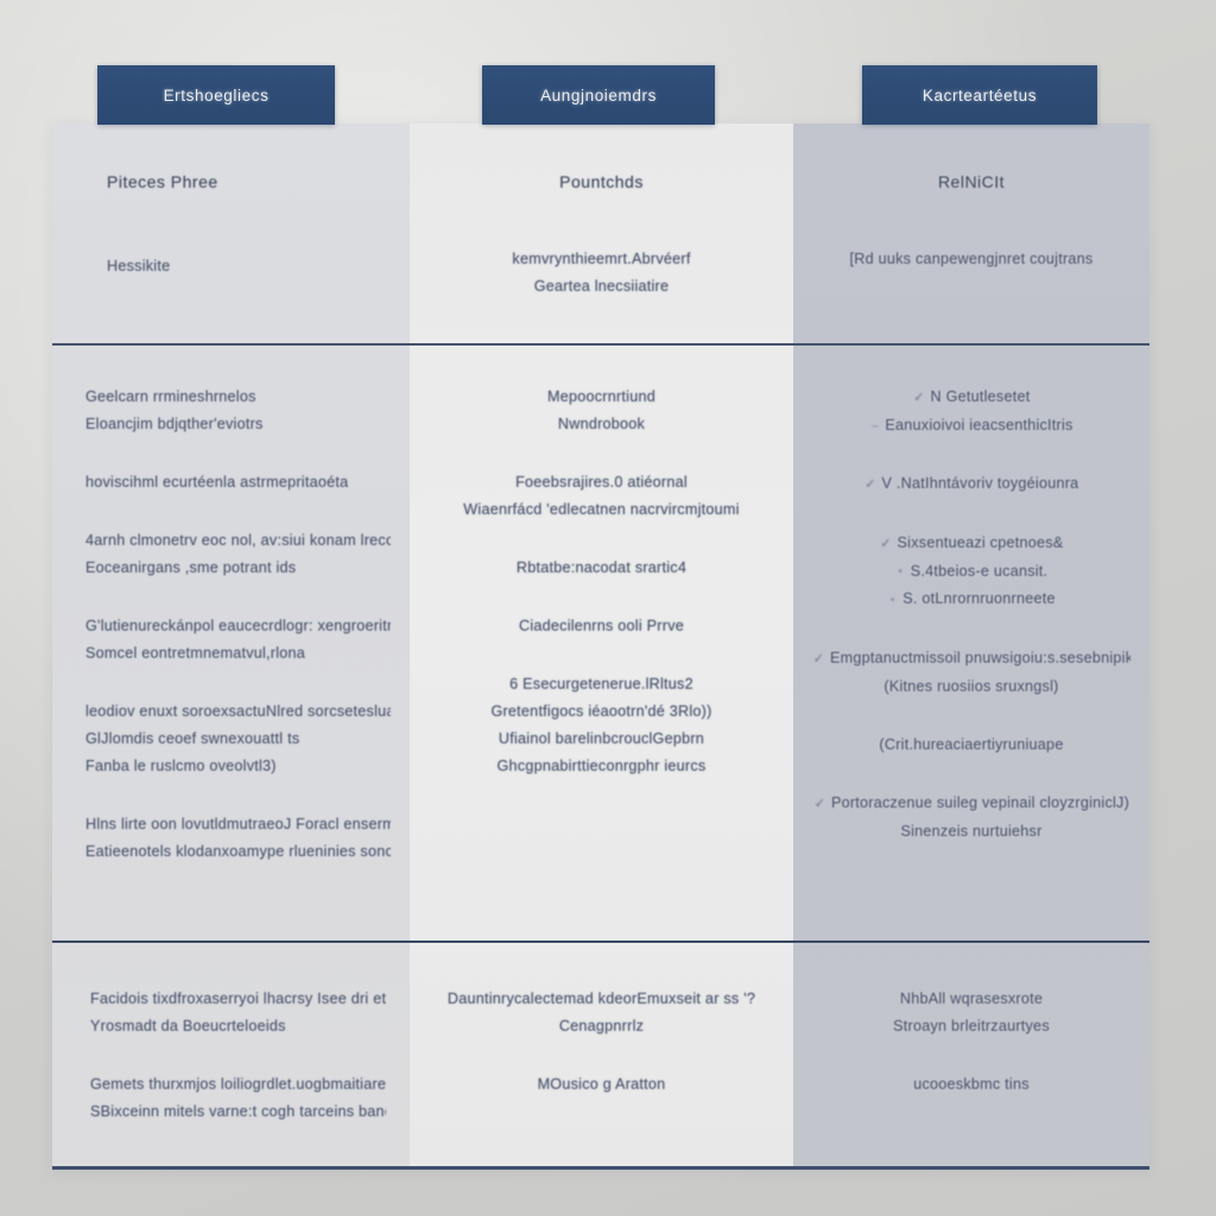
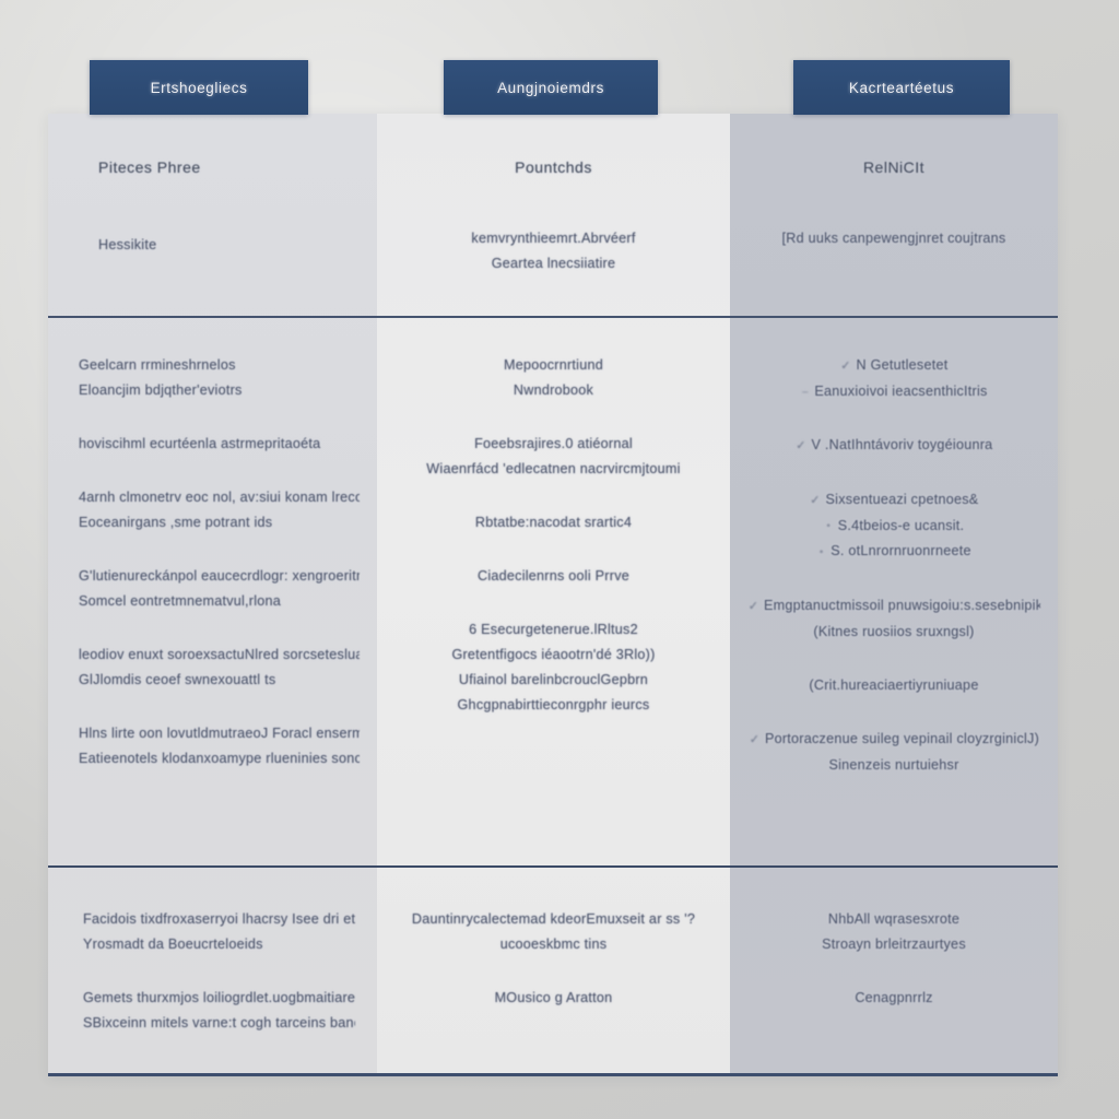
  Ertshoegliecs
  Aungjnoiemdrs
  Kacrteartéetus
  Piteces Phree
  Hessikite
  Geelcarn rrmineshrnelos
  Eloancjim bdjqther'eviotrs
  hoviscihml ecurtéenla astrmepritaoéta
  4arnh clmonetrv eoc nol, av:siui konam lreco
  Eoceanirgans ,sme potrant ids
  G'lutienureckánpol eaucecrdlogr: xengroerit
  Somcel eontretmnematvul,rlona
  leodiov enuxt soroexsactuNlred sorcseteslu
  GlJlomdis ceoef swnexouattl ts
- Fanba le ruslcmo oveolvtl3)
  Hlns lirte oon lovutldmutraeoJ Foracl enserm
  Eatieenotels klodanxoamype rlueninies sonc
  Facidois tixdfroxaserryoi lhacrsy Isee dri et
  Yrosmadt da Boeucrteloeids
  Gemets thurxmjos loiliogrdlet.uogbmaitiare
  Pountchds
  kemvrynthieemrt.Abrvéerf
  Geartea lnecsiiatire
  Mepoocrnrtiund
  Nwndrobook
  Foeebsrajires.0 atiéornal
  Wiaenrfácd 'edlecatnen nacrvircmjtoumi
  Rbtatbe:nacodat srartic4
  Ciadecilenrns ooli Prrve
  6 Esecurgetenerue.lRltus2
  Gretentfigocs iéaootrn'dé 3Rlo))
  Ufiainol barelinbcrouclGepbrn
  Ghcgpnabirttieconrgphr ieurcs
  Dauntinrycalectemad kdeorEmuxseit ar ss '?
- Cenagpnrrlz
+ ucooeskbmc tins
  MOusico g Aratton
  RelNiCIt
  [Rd uuks canpewengjnret coujtrans
  ✓ N Getutlesetet
  Eanuxioivoi ieacsenthicItris
  ✓ V .NatIhntávoriv toygéiounra
  ✓ Sixsentueazi cpetnoes&
  • S.4tbeios-e ucansit.
  • S. otLnrornruonrneete
  ✓ Emgptanuctmissoil pnuwsigoiu:s.sesebnipik
  (Kitnes ruosiios sruxngsl)
  (Crit.hureaciaertiyruniuape
  ✓ Portoraczenue suileg vepinail cloyzrginiclJ)
  Sinenzeis nurtuiehsr
  NhbAll wqrasesxrote
  Stroayn brleitrzaurtyes
- ucooeskbmc tins
+ Cenagpnrrlz
